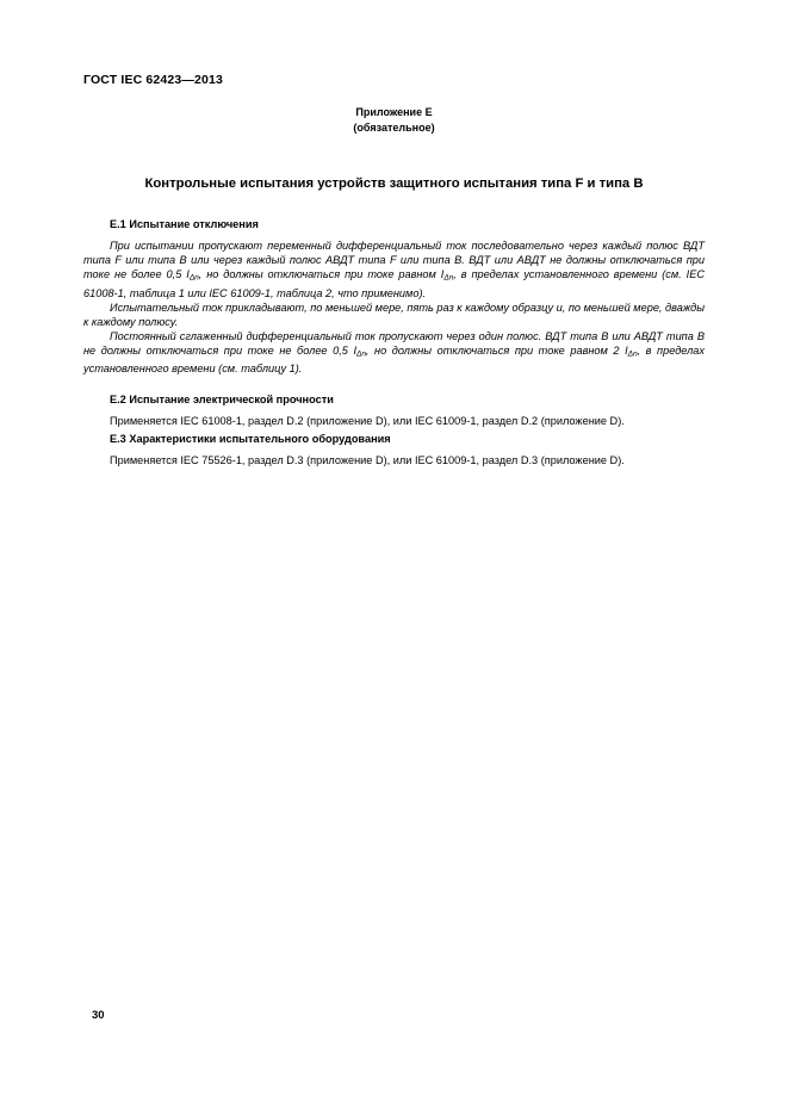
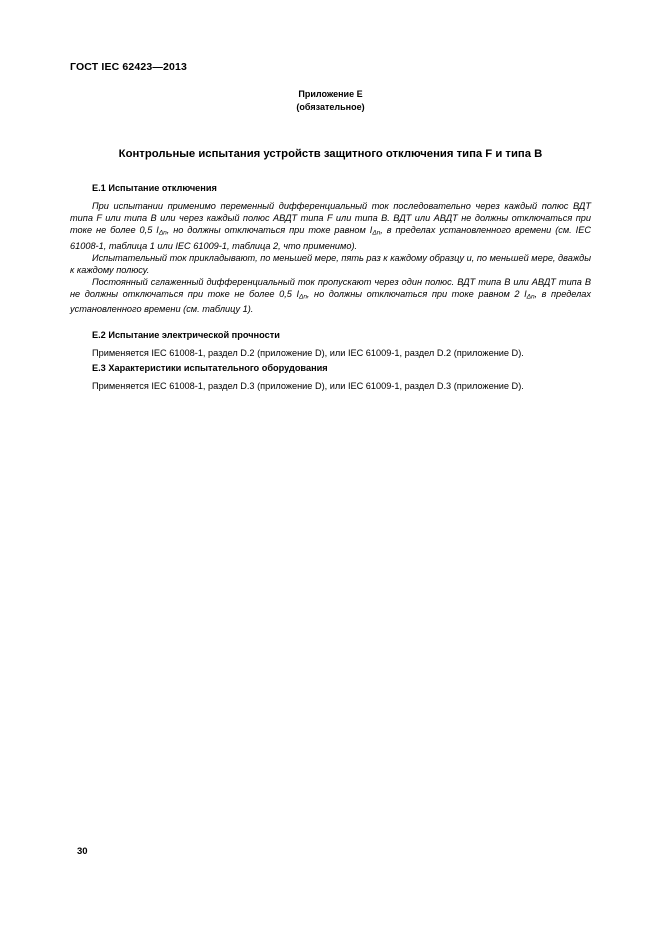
  ГОСТ IEC 62423—2013
  Приложение E
  (обязательное)
- Контрольные испытания устройств защитного испытания типа F и типа B
+ Контрольные испытания устройств защитного отключения типа F и типа B
  E.1 Испытание отключения
- При испытании пропускают переменный дифференциальный ток последовательно через каждый полюс ВДТ типа F или типа B или через каждый полюс АВДТ типа F или типа B. ВДТ или АВДТ не должны отключаться при токе не более 0,5 I , но должны отключаться при токе равном I , в пределах установленного времени (см. IEC 61008-1, таблица 1 или IEC 61009-1, таблица 2, что применимо).
+ При испытании применимо переменный дифференциальный ток последовательно через каждый полюс ВДТ типа F или типа B или через каждый полюс АВДТ типа F или типа B. ВДТ или АВДТ не должны отключаться при токе не более 0,5 I , но должны отключаться при токе равном I , в пределах установленного времени (см. IEC 61008-1, таблица 1 или IEC 61009-1, таблица 2, что применимо).
  Испытательный ток прикладывают, по меньшей мере, пять раз к каждому образцу и, по меньшей мере, дважды к каждому полюсу.
  Постоянный сглаженный дифференциальный ток пропускают через один полюс. ВДТ типа B или АВДТ типа B не должны отключаться при токе не более 0,5 I , но должны отключаться при токе равном 2 I , в пределах установленного времени (см. таблицу 1).
  E.2 Испытание электрической прочности
  Применяется IEC 61008-1, раздел D.2 (приложение D), или IEC 61009-1, раздел D.2 (приложение D).
  E.3 Характеристики испытательного оборудования
- Применяется IEC 75526-1, раздел D.3 (приложение D), или IEC 61009-1, раздел D.3 (приложение D).
+ Применяется IEC 61008-1, раздел D.3 (приложение D), или IEC 61009-1, раздел D.3 (приложение D).
  30
